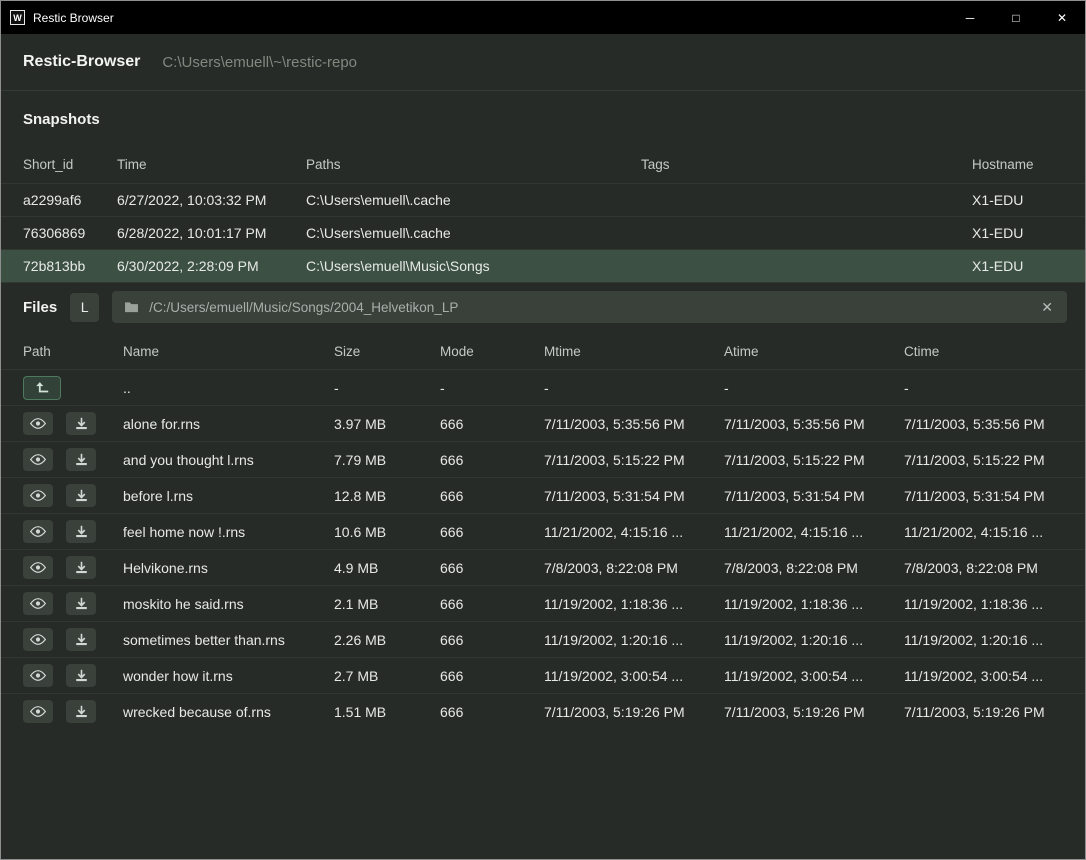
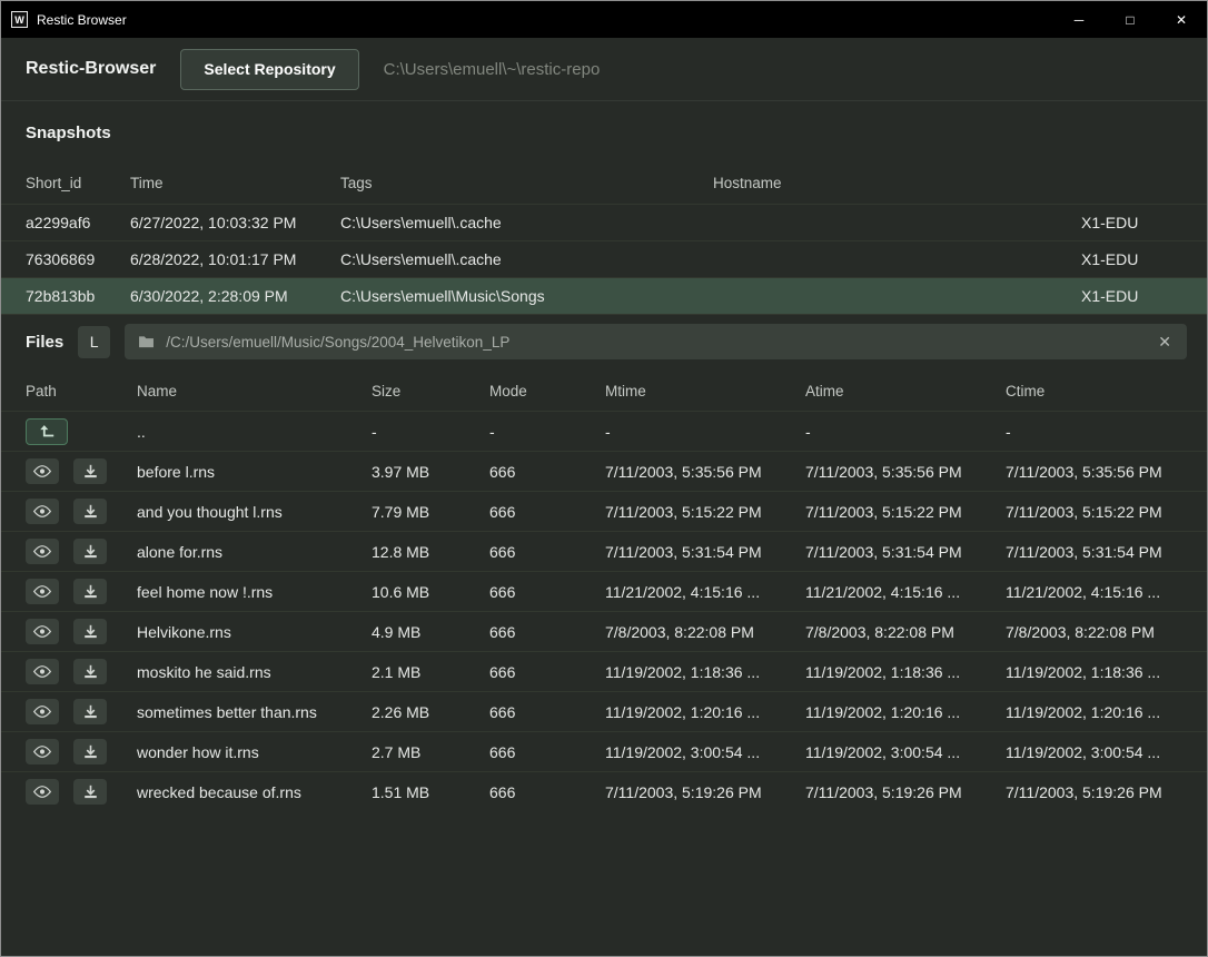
  W
  Restic Browser
  ─
  □
  ✕
  Restic-Browser
+ Select Repository
  C:\Users\emuell\~\restic-repo
  Snapshots
  Short_id
  Time
- Paths
  Tags
  Hostname
  a2299af6
  6/27/2022, 10:03:32 PM
  C:\Users\emuell\.cache
  X1-EDU
  76306869
  6/28/2022, 10:01:17 PM
  C:\Users\emuell\.cache
  X1-EDU
  72b813bb
  6/30/2022, 2:28:09 PM
  C:\Users\emuell\Music\Songs
  X1-EDU
  Files
  L
  /C:/Users/emuell/Music/Songs/2004_Helvetikon_LP
  ✕
  Path
  Name
  Size
  Mode
  Mtime
  Atime
  Ctime
  ..
  -
  -
  -
  -
  -
- alone for.rns
+ before l.rns
  3.97 MB
  666
  7/11/2003, 5:35:56 PM
  7/11/2003, 5:35:56 PM
  7/11/2003, 5:35:56 PM
  and you thought l.rns
  7.79 MB
  666
  7/11/2003, 5:15:22 PM
  7/11/2003, 5:15:22 PM
  7/11/2003, 5:15:22 PM
- before l.rns
+ alone for.rns
  12.8 MB
  666
  7/11/2003, 5:31:54 PM
  7/11/2003, 5:31:54 PM
  7/11/2003, 5:31:54 PM
  feel home now !.rns
  10.6 MB
  666
  11/21/2002, 4:15:16 ...
  11/21/2002, 4:15:16 ...
  11/21/2002, 4:15:16 ...
  Helvikone.rns
  4.9 MB
  666
  7/8/2003, 8:22:08 PM
  7/8/2003, 8:22:08 PM
  7/8/2003, 8:22:08 PM
  moskito he said.rns
  2.1 MB
  666
  11/19/2002, 1:18:36 ...
  11/19/2002, 1:18:36 ...
  11/19/2002, 1:18:36 ...
  sometimes better than.rns
  2.26 MB
  666
  11/19/2002, 1:20:16 ...
  11/19/2002, 1:20:16 ...
  11/19/2002, 1:20:16 ...
  wonder how it.rns
  2.7 MB
  666
  11/19/2002, 3:00:54 ...
  11/19/2002, 3:00:54 ...
  11/19/2002, 3:00:54 ...
  wrecked because of.rns
  1.51 MB
  666
  7/11/2003, 5:19:26 PM
  7/11/2003, 5:19:26 PM
  7/11/2003, 5:19:26 PM
